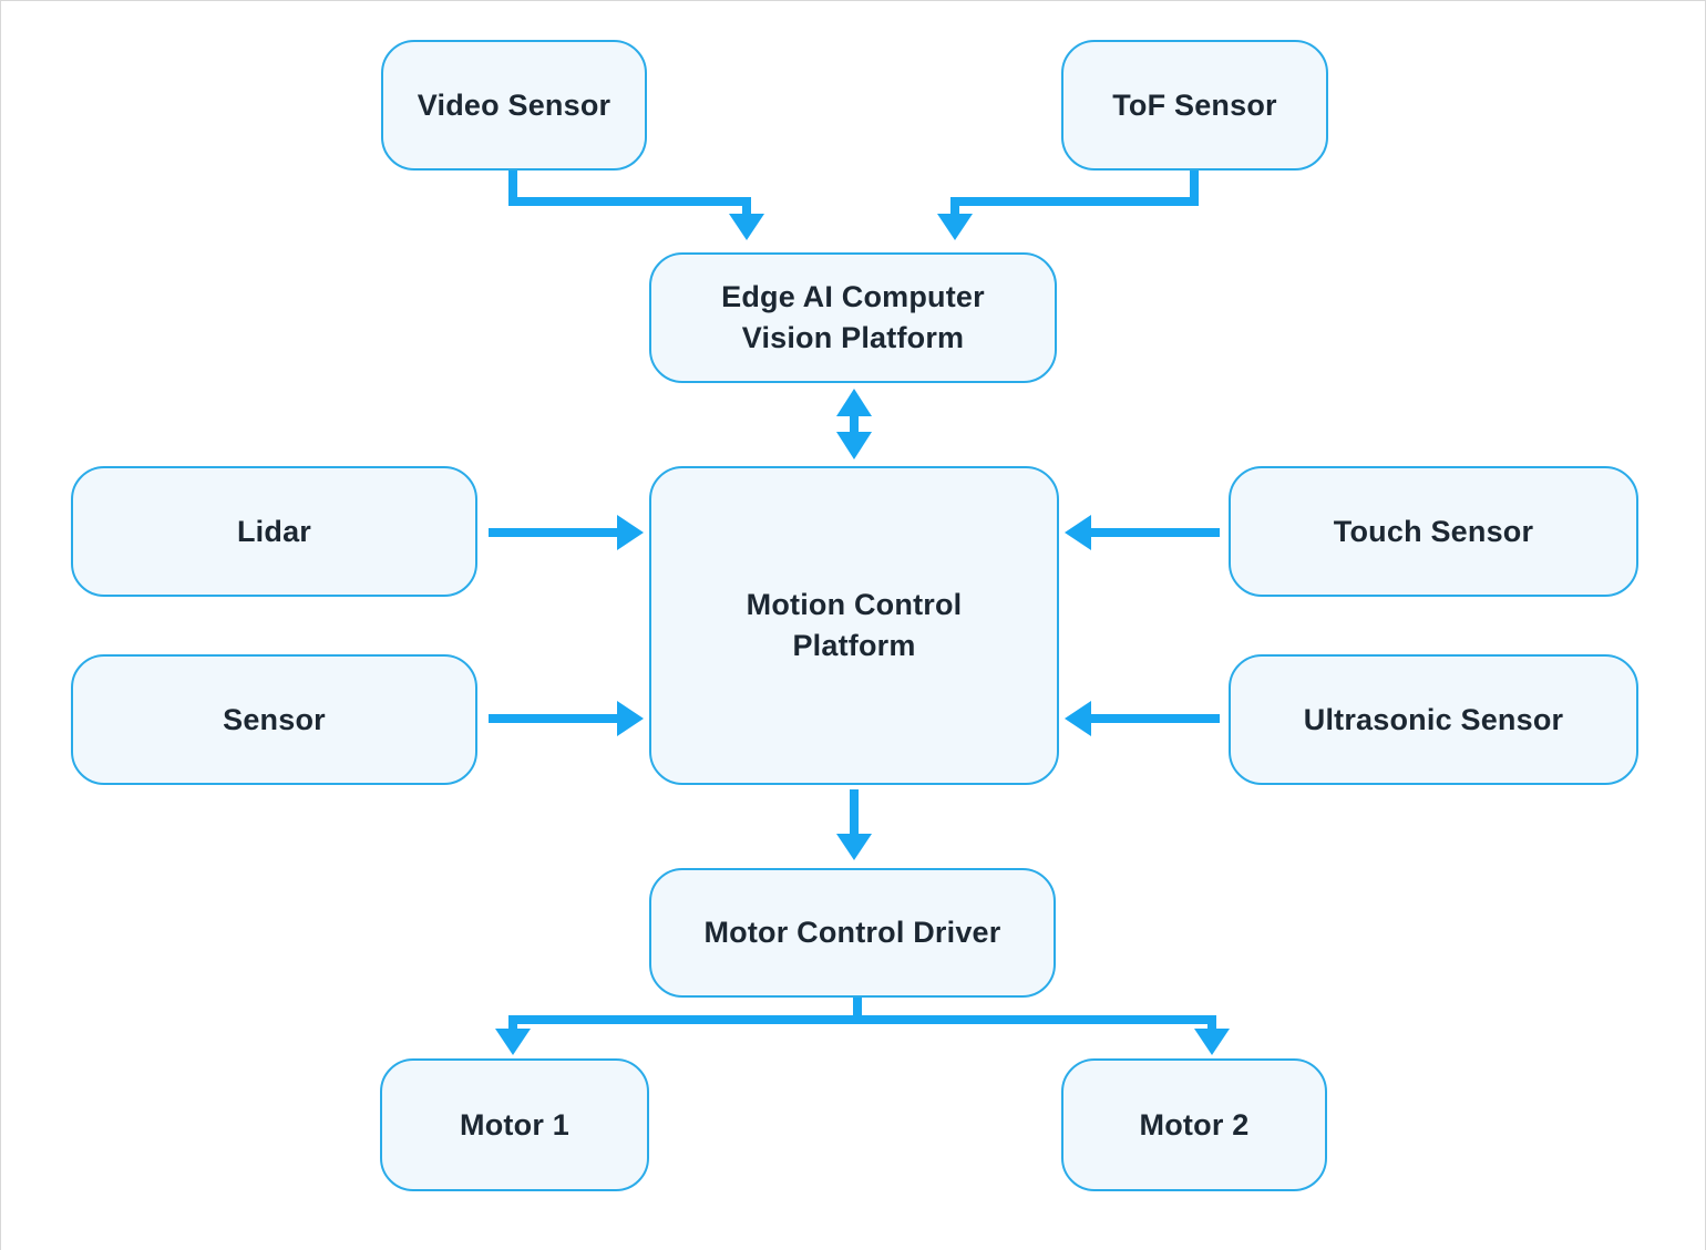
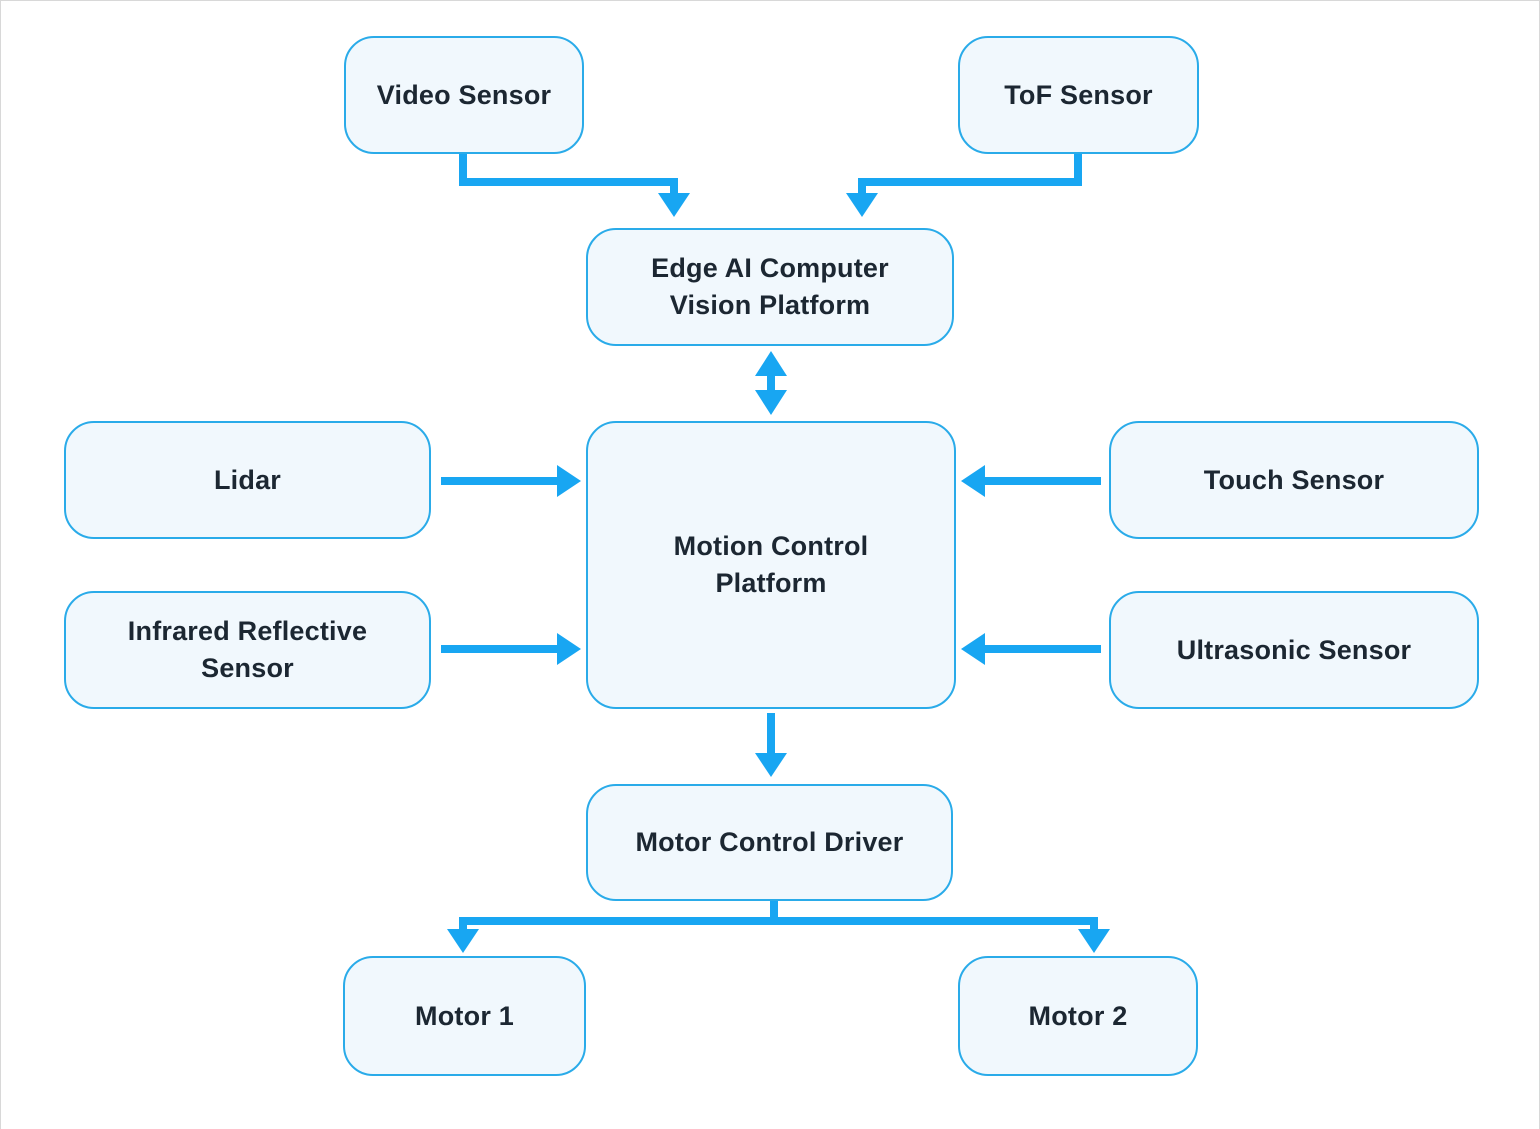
  Video Sensor
  ToF Sensor
  Edge AI Computer
  Vision Platform
  Lidar
+ Infrared Reflective
  Sensor
  Motion Control
  Platform
  Touch Sensor
  Ultrasonic Sensor
  Motor Control Driver
  Motor 1
  Motor 2
